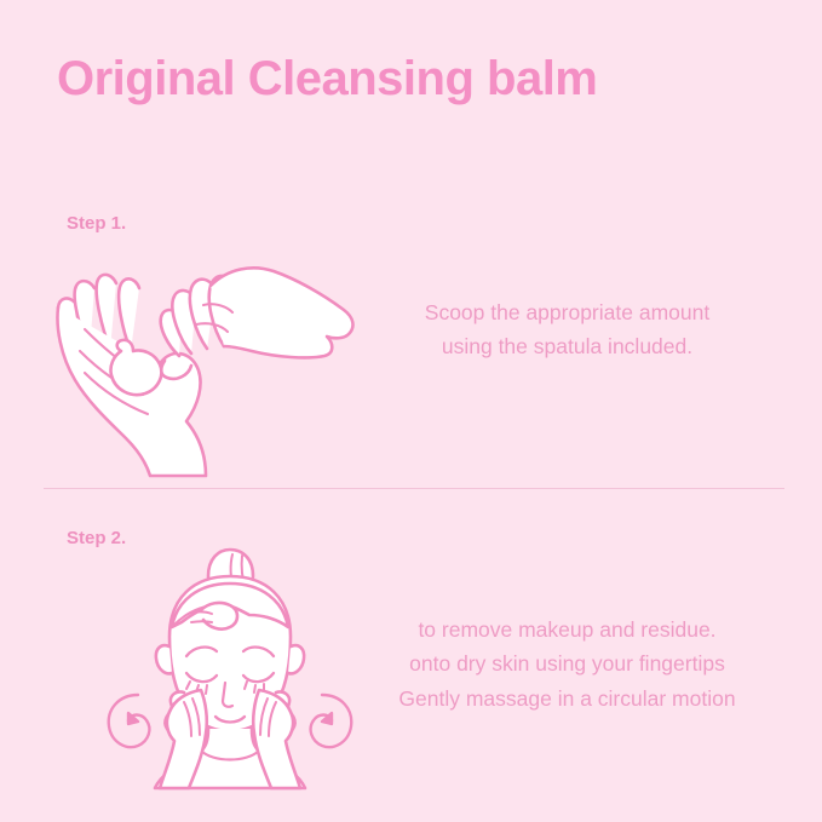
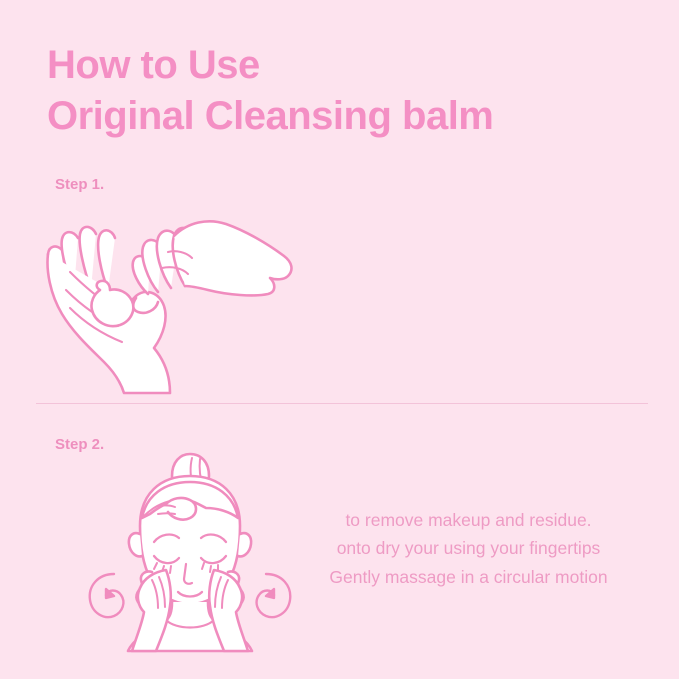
+ How to Use
  Original Cleansing balm
  Step 1.
- Scoop the appropriate amount
- using the spatula included.
  Step 2.
  to remove makeup and residue.
- onto dry skin using your fingertips
+ onto dry your using your fingertips
  Gently massage in a circular motion
